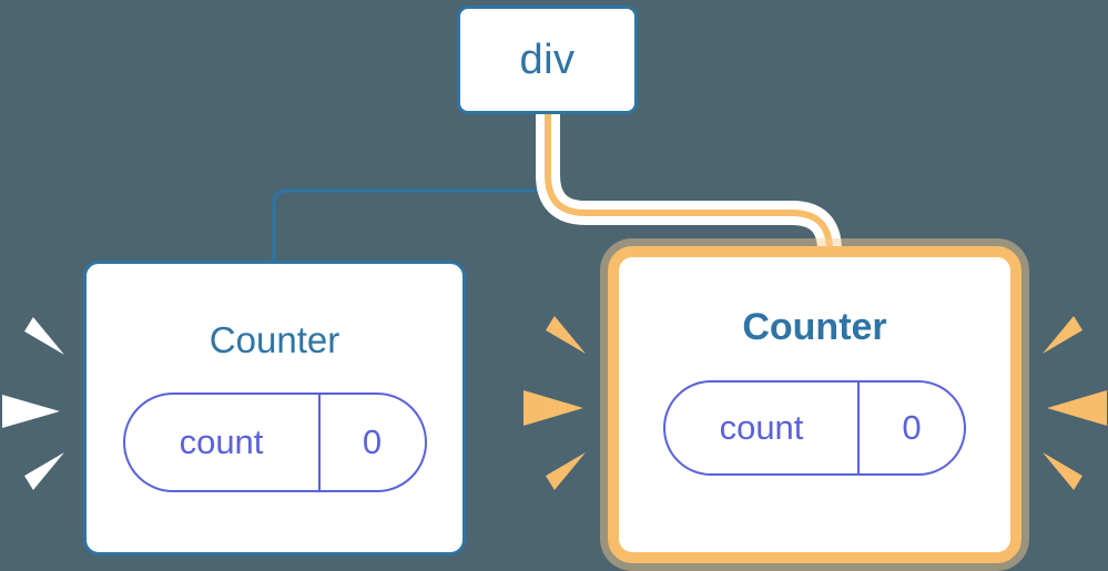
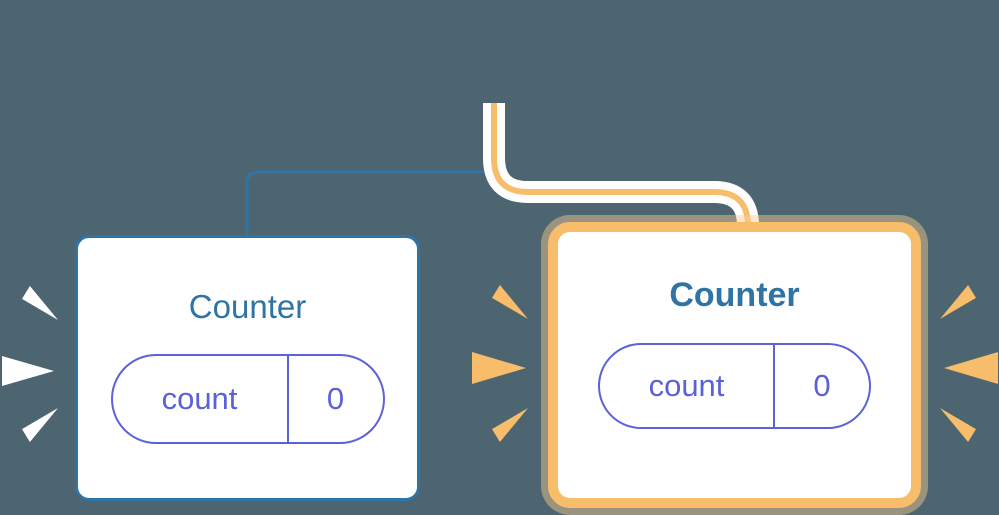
- div
  Counter
  count
  0
  Counter
  count
  0
